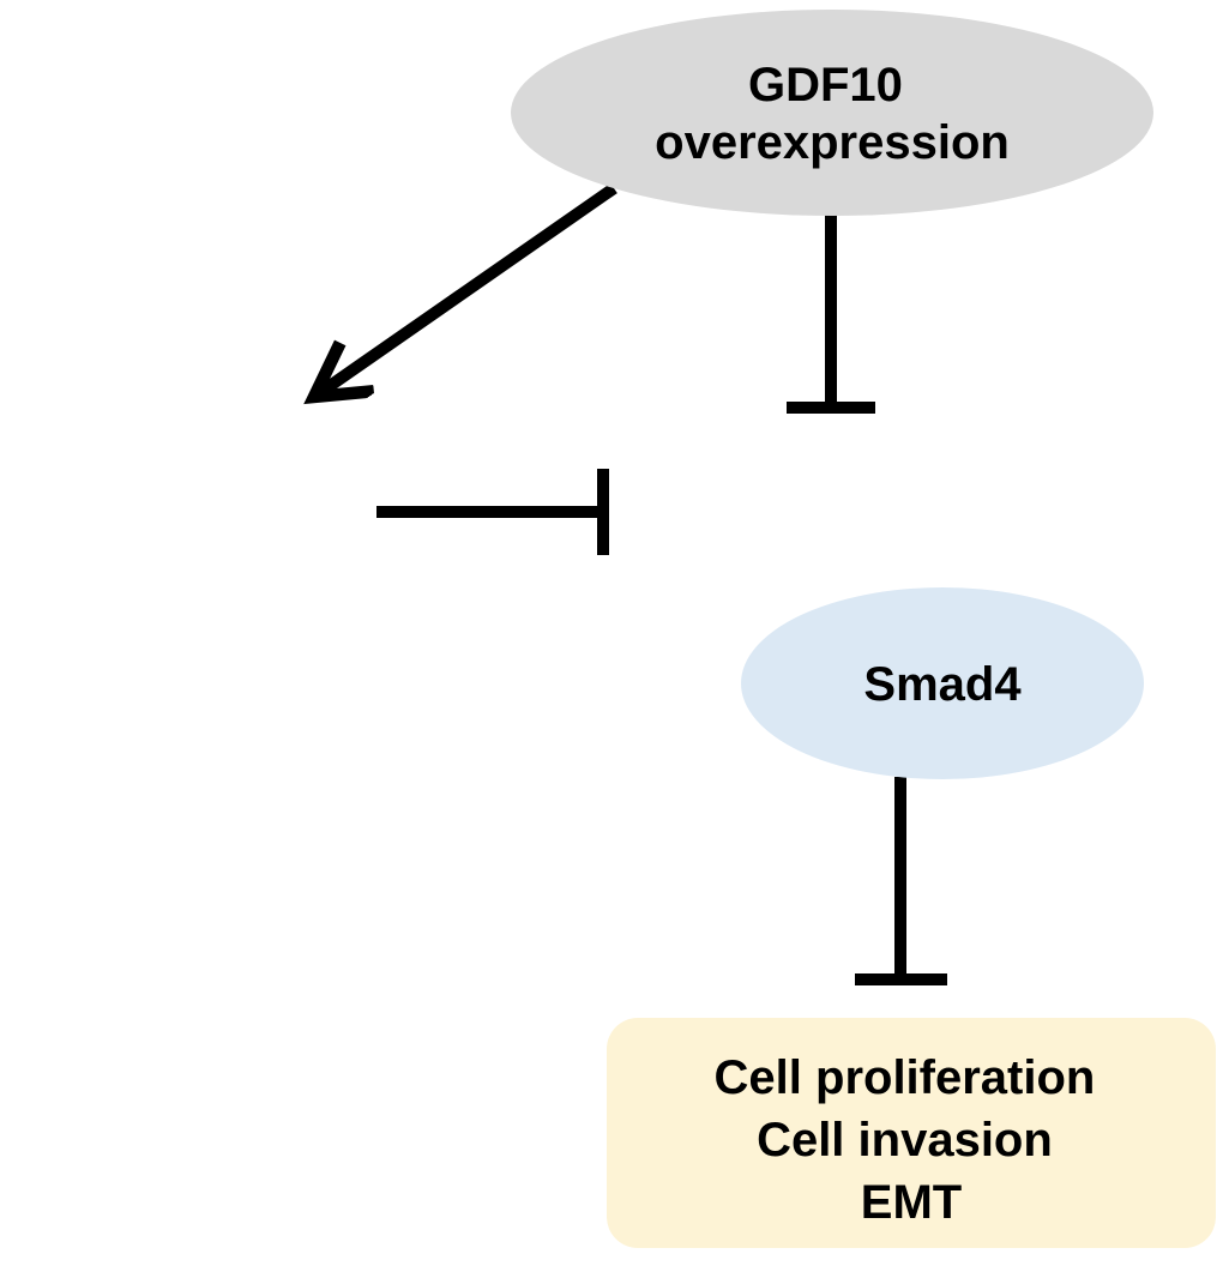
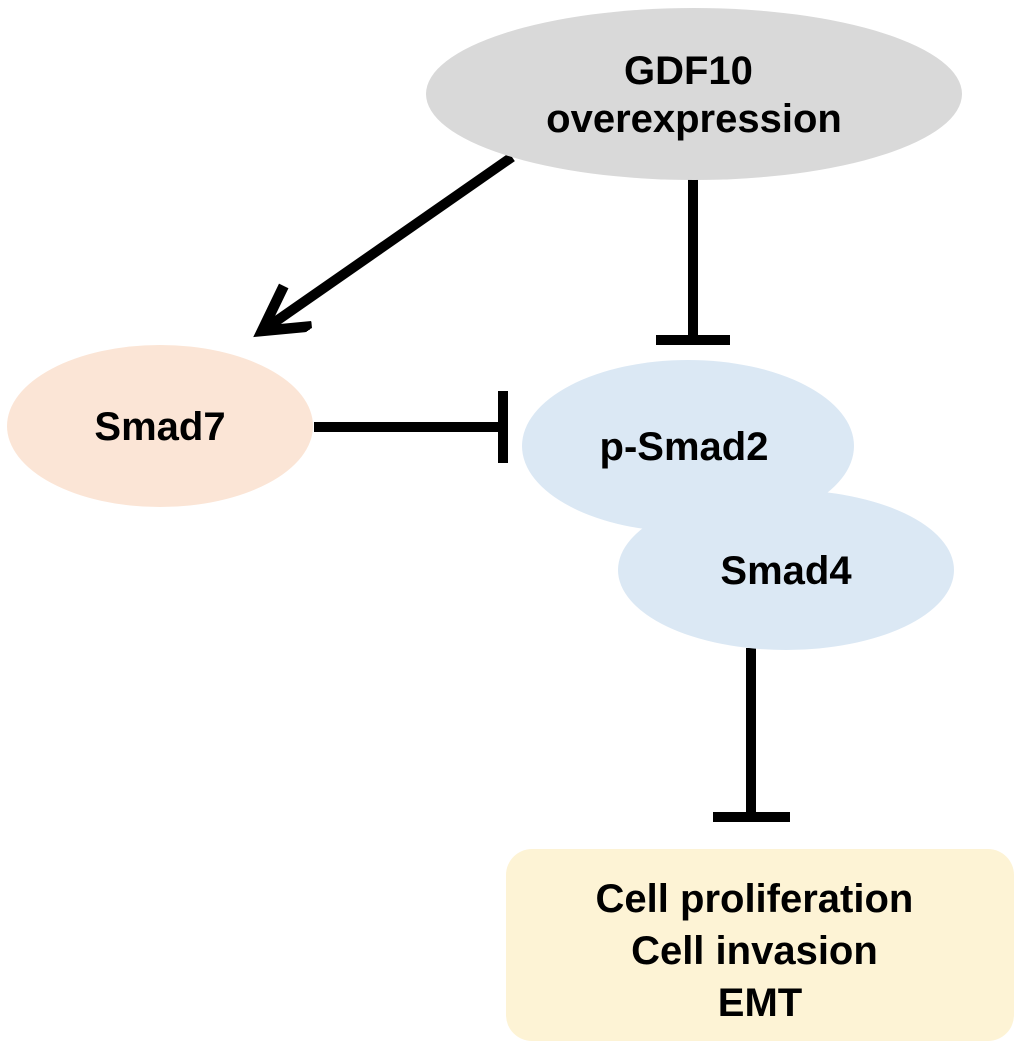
  GDF10 overexpression
+ Smad7
+ p-Smad2
  Smad4
  Cell proliferation Cell invasion EMT
